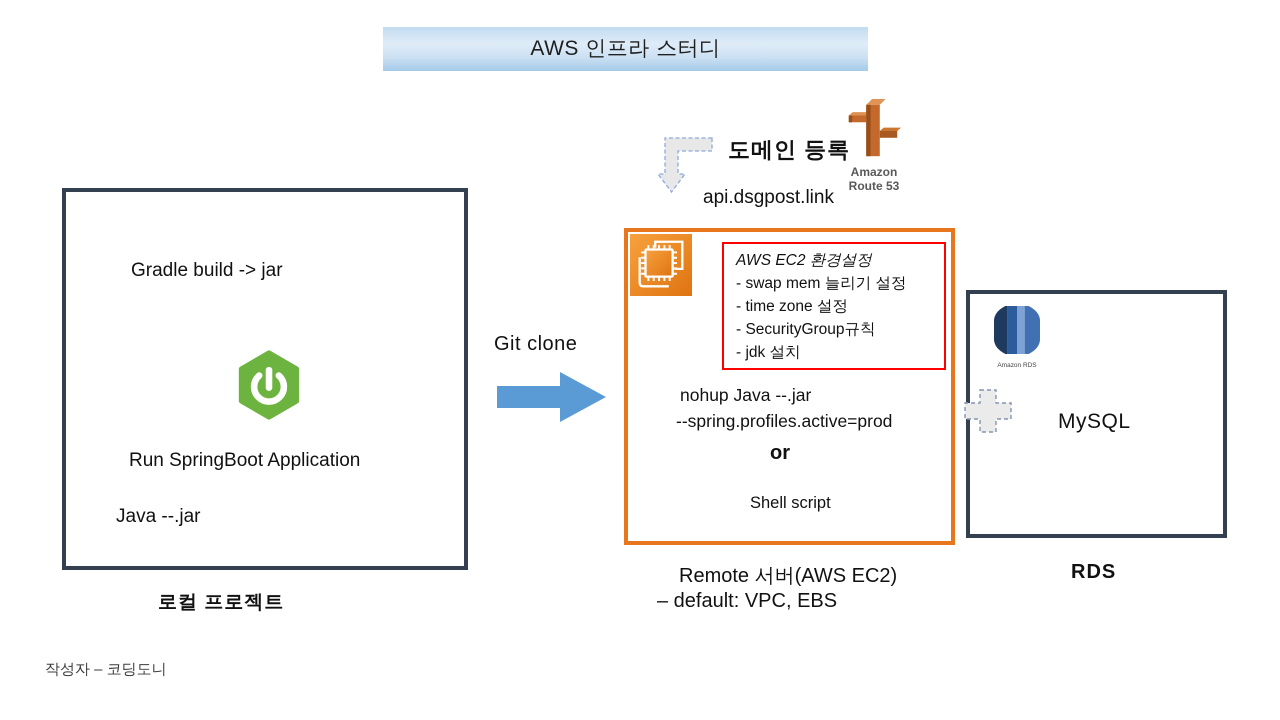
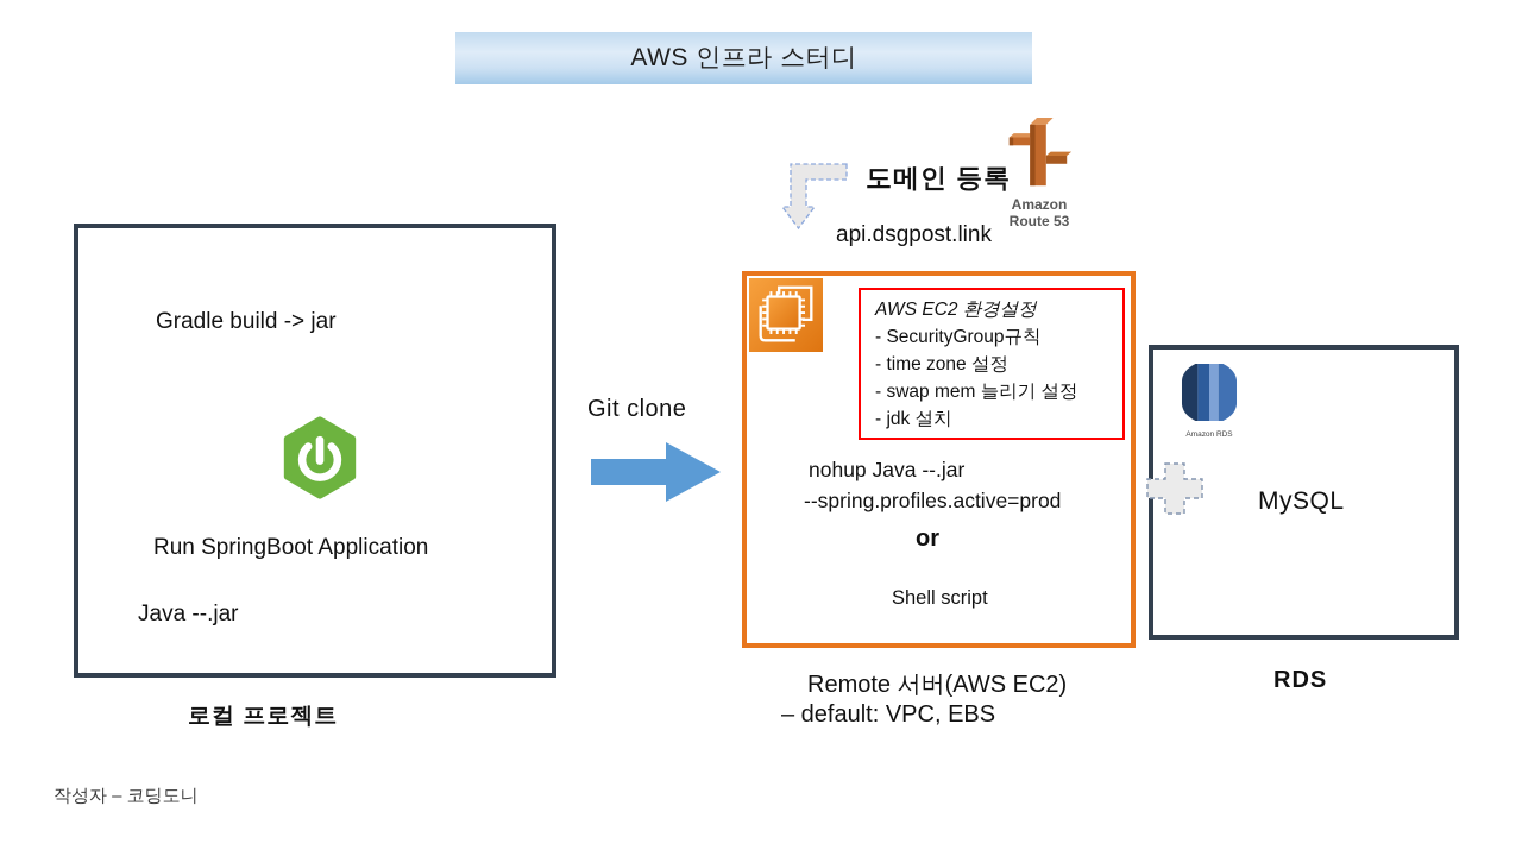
  AWS 인프라 스터디
  Gradle build -> jar
  Run SpringBoot Application
  Java --.jar
  로컬 프로젝트
  Git clone
  도메인 등록
  Amazon Route 53
  api.dsgpost.link
  AWS EC2 환경설정
- - swap mem 늘리기 설정
+ - SecurityGroup규칙
  - time zone 설정
- - SecurityGroup규칙
+ - swap mem 늘리기 설정
  - jdk 설치
  nohup Java --.jar
  --spring.profiles.active=prod
  or
  Shell script
  Remote 서버(AWS EC2)
  – default: VPC, EBS
  MySQL
  RDS
  작성자 – 코딩도니
